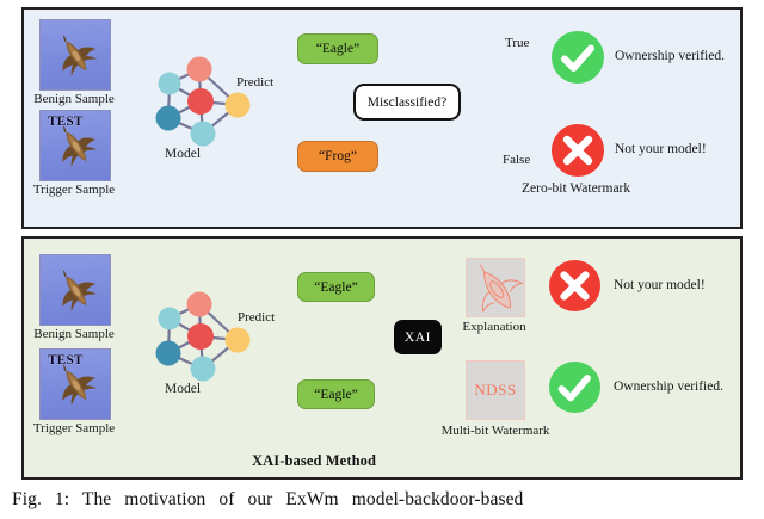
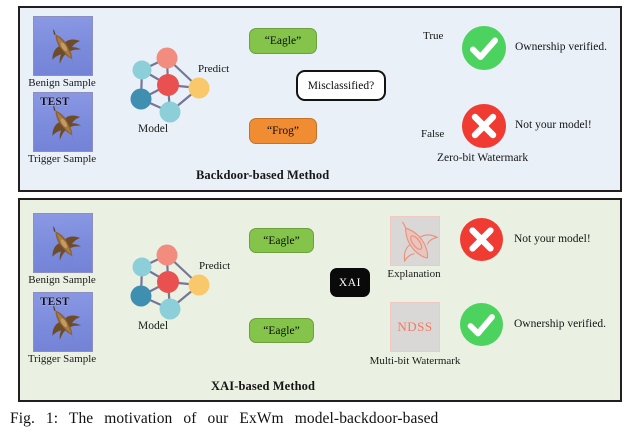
  Benign Sample
  TEST
  Trigger Sample
  Model
  Predict
  “Eagle”
  “Frog”
  Misclassified?
  True
  False
  Ownership verified.
  Not your model!
  Zero-bit Watermark
+ Backdoor-based Method
  Benign Sample
  TEST
  Trigger Sample
  Model
  Predict
  “Eagle”
  “Eagle”
  XAI
  Explanation
  NDSS
  Multi-bit Watermark
  Not your model!
  Ownership verified.
  XAI-based Method
  Fig. 1: The motivation of our ExWm model-backdoor-based
